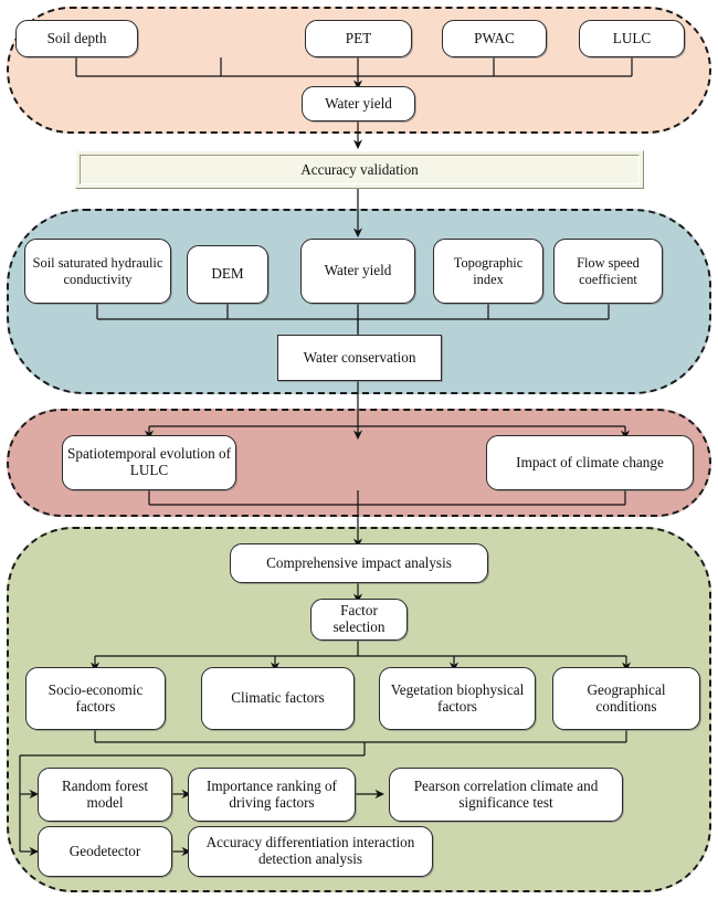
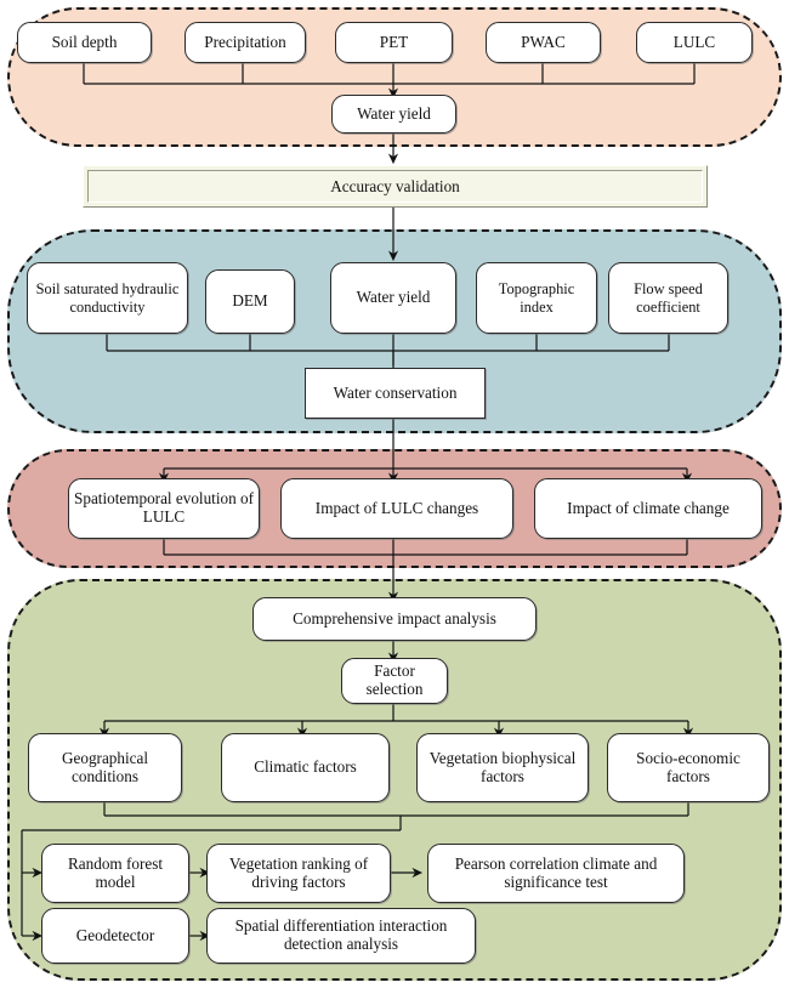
  Soil depth
+ Precipitation
  PET
  PWAC
  LULC
  Water yield
  Accuracy validation
  Soil saturated hydraulic conductivity
  DEM
  Water yield
  Topographic index
  Flow speed coefficient
  Water conservation
  Spatiotemporal evolution of LULC
+ Impact of LULC changes
  Impact of climate change
  Comprehensive impact analysis
  Factor selection
- Socio-economic factors
+ Geographical conditions
  Climatic factors
  Vegetation biophysical factors
- Geographical conditions
+ Socio-economic factors
  Random forest model
- Importance ranking of driving factors
+ Vegetation ranking of driving factors
  Pearson correlation climate and significance test
  Geodetector
- Accuracy differentiation interaction detection analysis
+ Spatial differentiation interaction detection analysis
